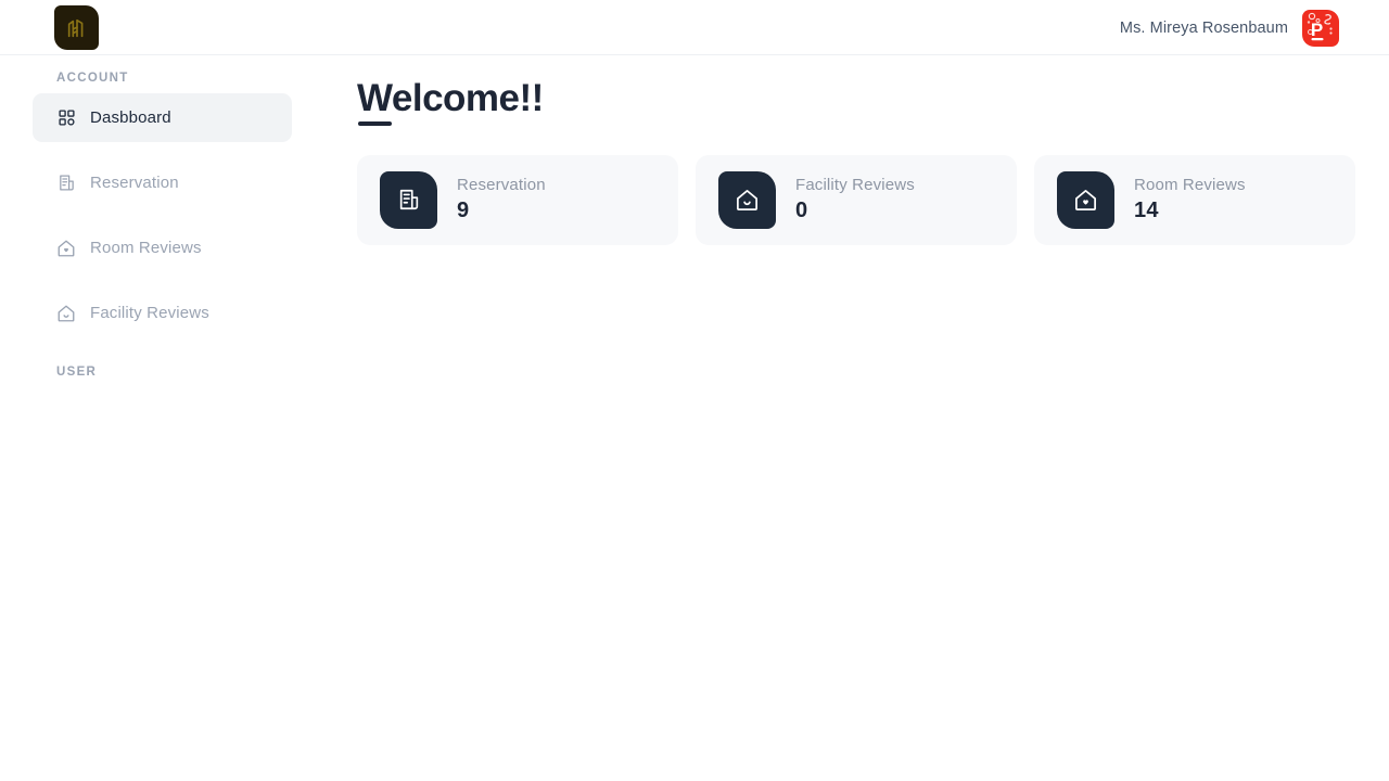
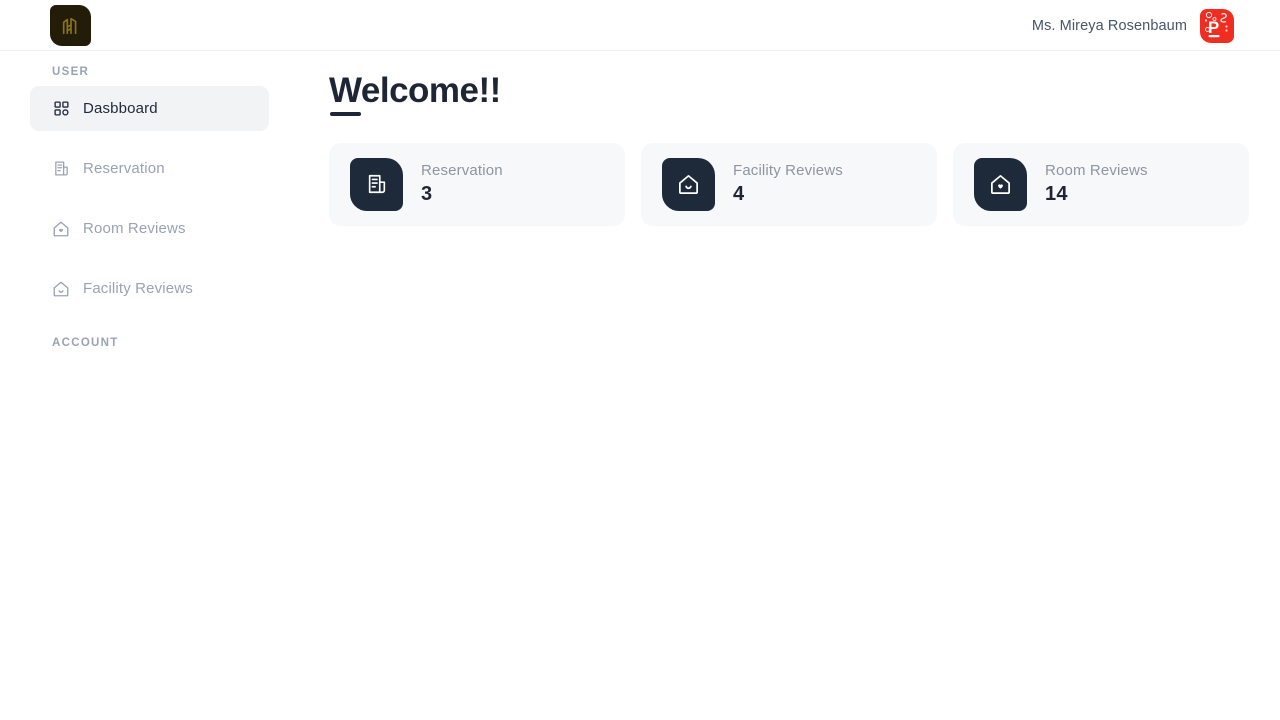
  Ms. Mireya Rosenbaum
  P
- ACCOUNT
+ USER
  Dasbboard
  Reservation
  Room Reviews
  Facility Reviews
- USER
+ ACCOUNT
  Welcome!!
  Reservation
- 9
+ 3
  Facility Reviews
- 0
+ 4
  Room Reviews
  14
